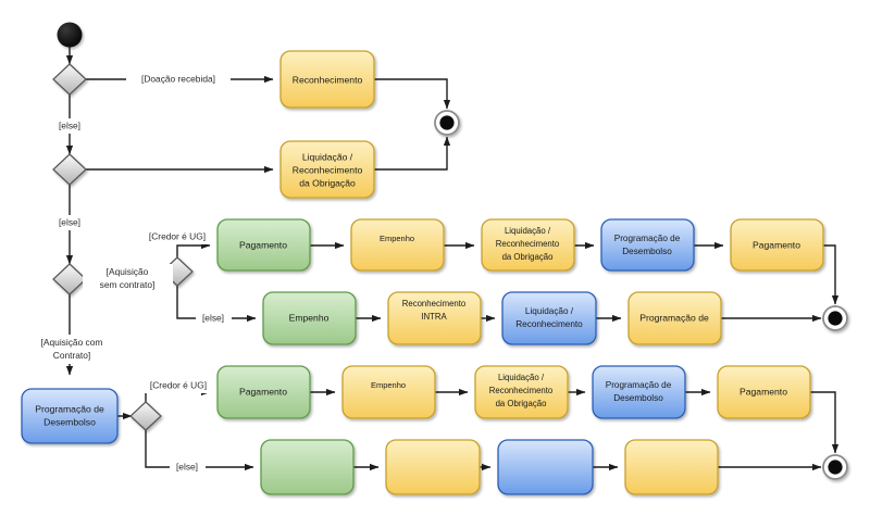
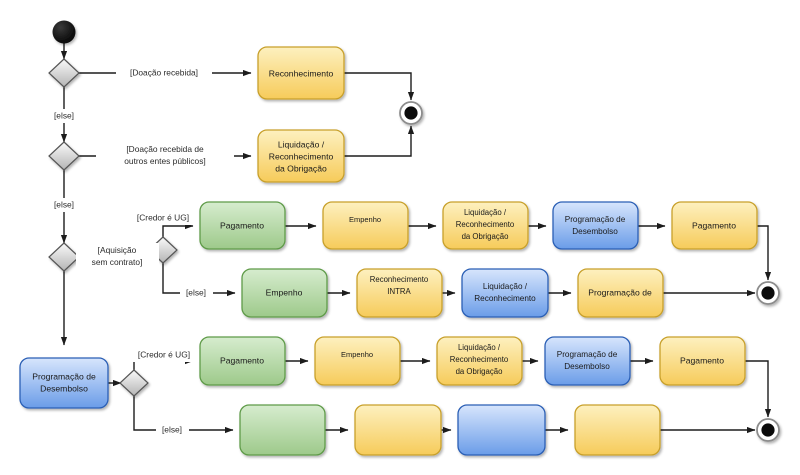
  Reconhecimento
  Liquidação /
  Reconhecimento
  da Obrigação
  Programação de
  Desembolso
  Pagamento
  Empenho
  Liquidação /
  Reconhecimento
  da Obrigação
  Programação de
  Desembolso
  Pagamento
  Empenho
  Reconhecimento
  INTRA
  Liquidação /
  Reconhecimento
  Programação de
  Pagamento
  Empenho
  Liquidação /
  Reconhecimento
  da Obrigação
  Programação de
  Desembolso
  Pagamento
  [Doação recebida]
  [else]
+ [Doação recebida de
+ outros entes públicos]
  [else]
  [Aquisição
  sem contrato]
- [Aquisição com
- Contrato]
  [Credor é UG]
  [else]
  [Credor é UG]
  [else]
